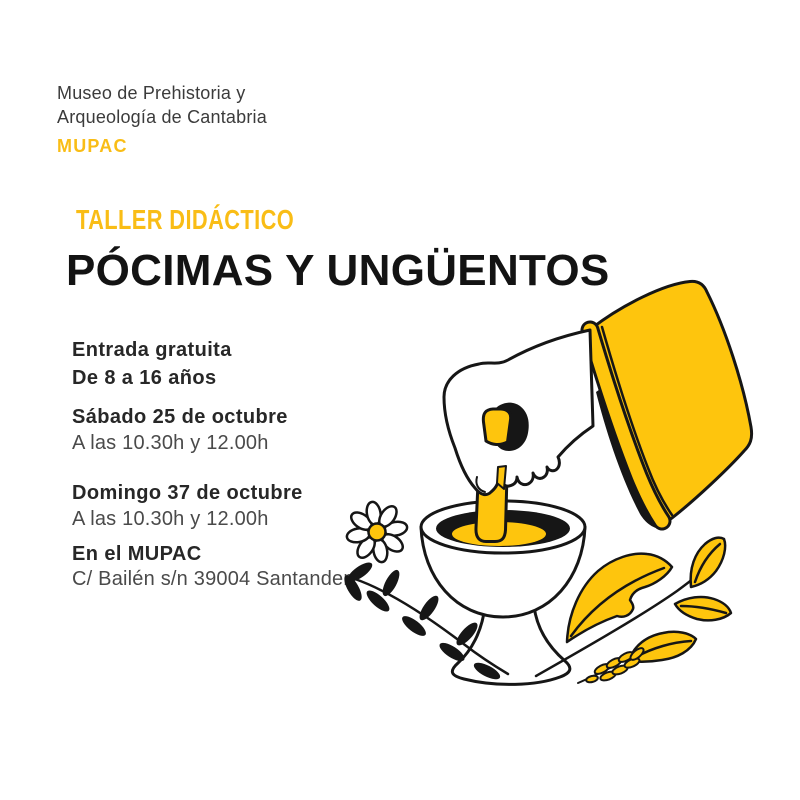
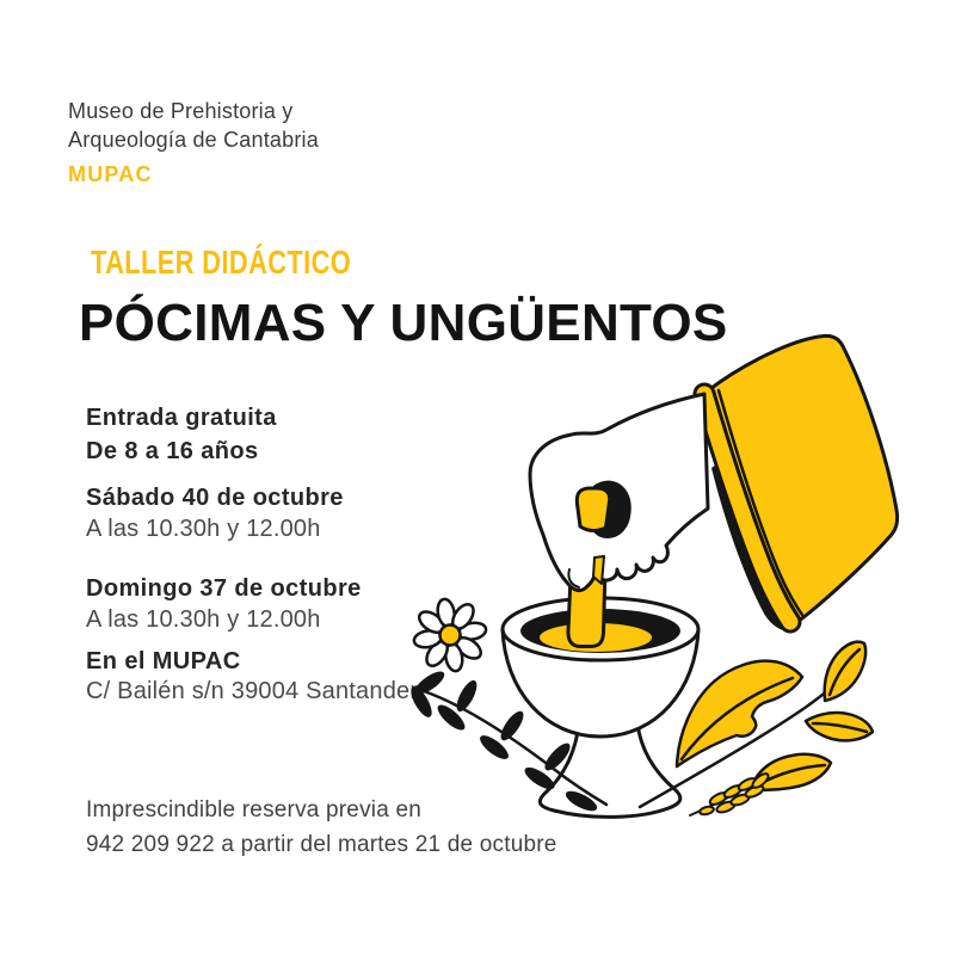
  Museo de Prehistoria y
  Arqueología de Cantabria
  MUPAC
  TALLER DIDÁCTICO
  PÓCIMAS Y UNGÜENTOS
  Entrada gratuita
  De 8 a 16 años
- Sábado 25 de octubre
+ Sábado 40 de octubre
  A las 10.30h y 12.00h
  Domingo 37 de octubre
  A las 10.30h y 12.00h
  En el MUPAC
  C/ Bailén s/n 39004 Santande
+ Imprescindible reserva previa en
+ 942 209 922 a partir del martes 21 de octubre
